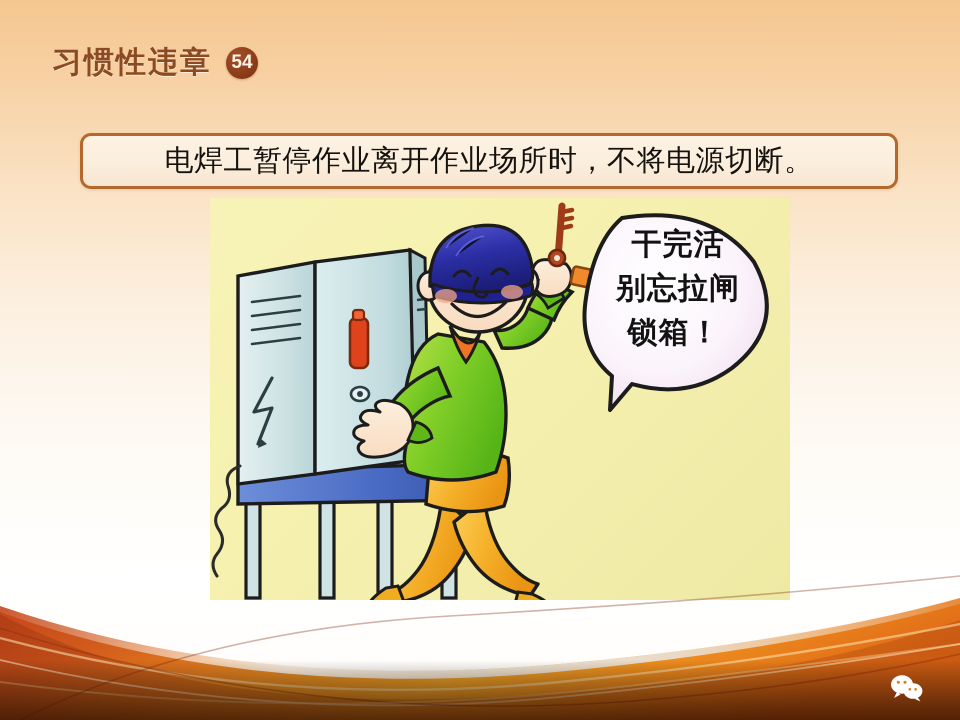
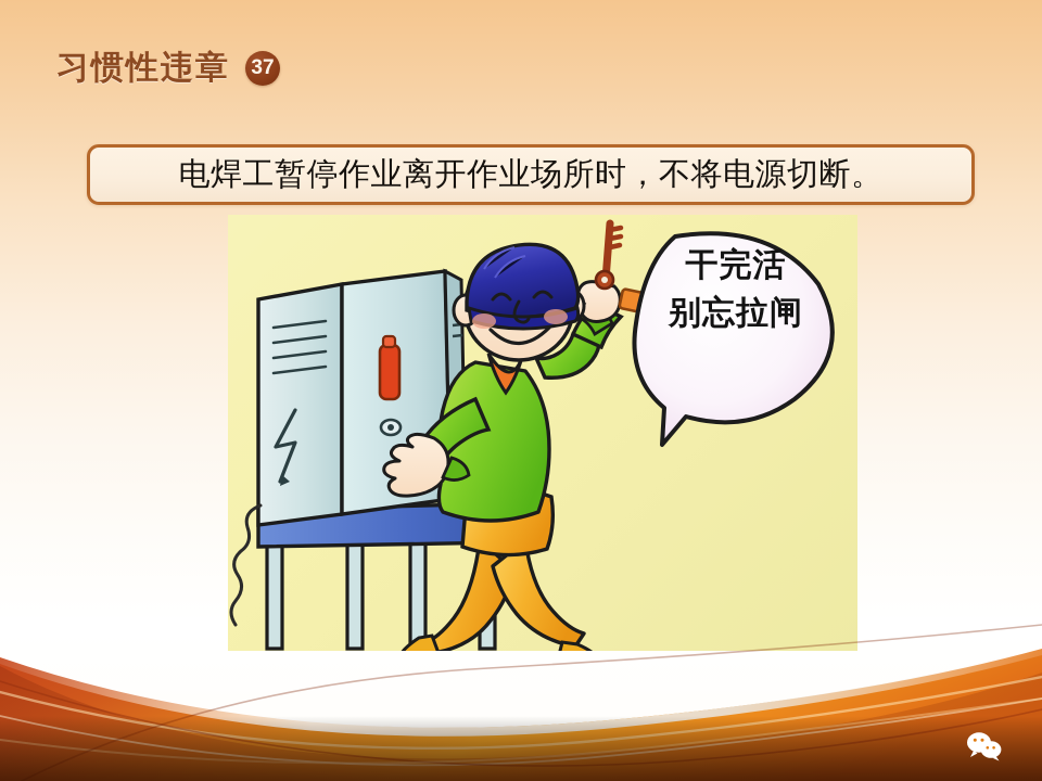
  习惯性违章
- 54
+ 37
  电焊工暂停作业离开作业场所时，不将电源切断。
  干完活
  别忘拉闸
- 锁箱！
